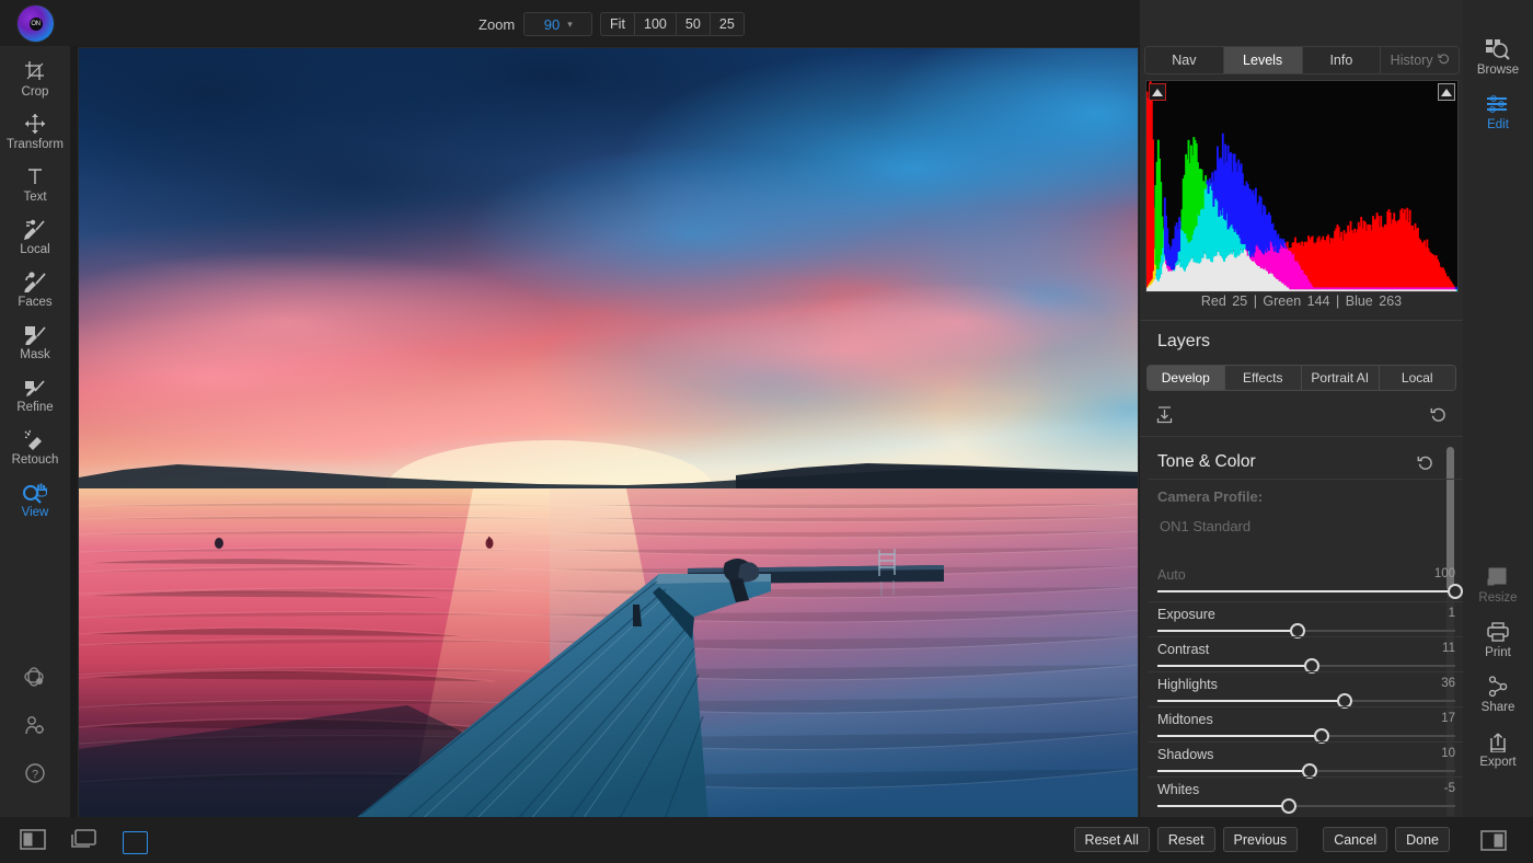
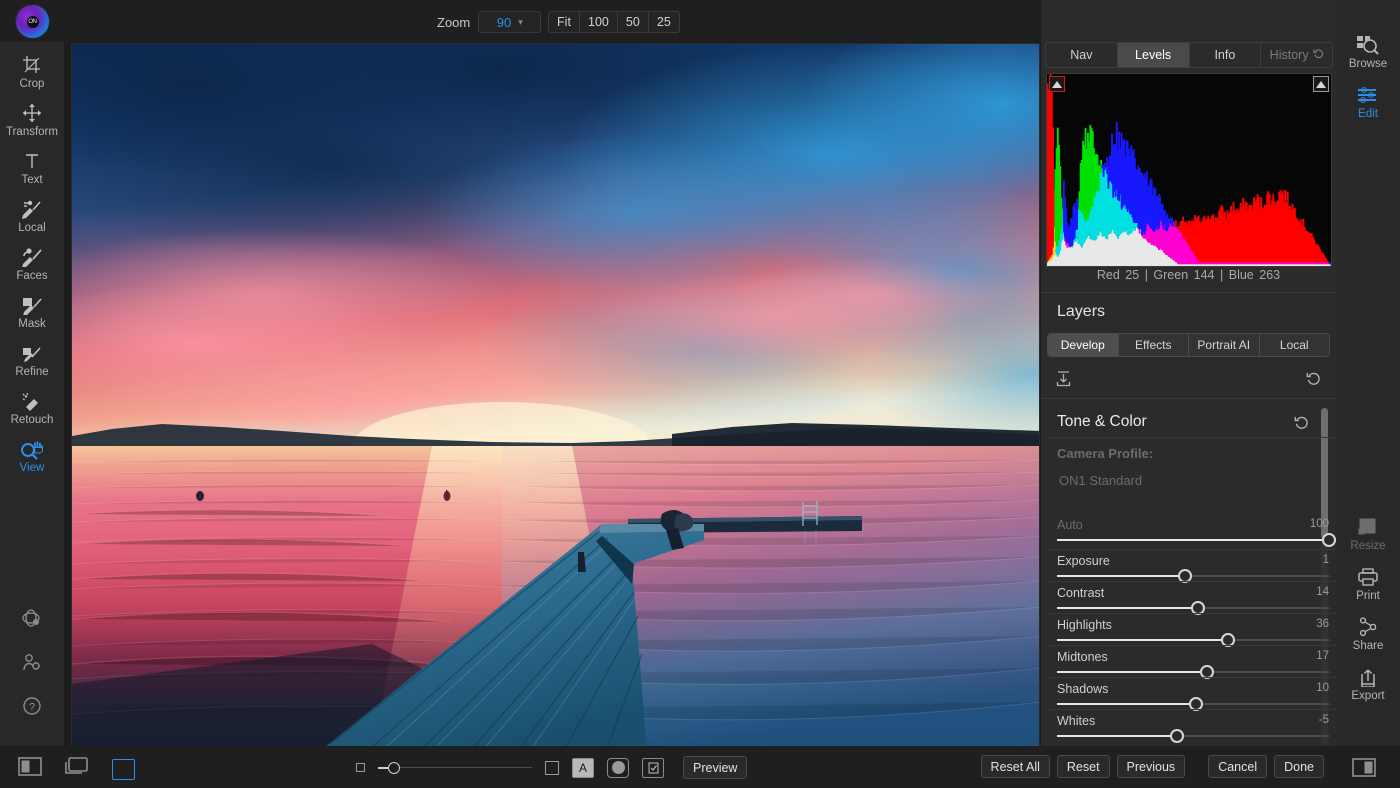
  Zoom
  90
  ▾
  Fit
  100
  50
  25
  Crop
  Transform
  Text
  Local
  Faces
  Mask
  Refine
  Retouch
  View
  ?
  Browse
  Edit
  Resize
  Print
  Share
  Export
  Nav
  Levels
  Info
  History
  Red 25 | Green 144 | Blue 263
  Layers
  Develop
  Effects
  Portrait AI
  Local
  Tone & Color
  Camera Profile:
  ON1 Standard
  Auto
  100
  Exposure
  1
  Contrast
- 11
+ 14
  Highlights
  36
  Midtones
  17
  Shadows
  10
  Whites
  -5
+ A
+ Preview
  Reset All
  Reset
  Previous
  Cancel
  Done
